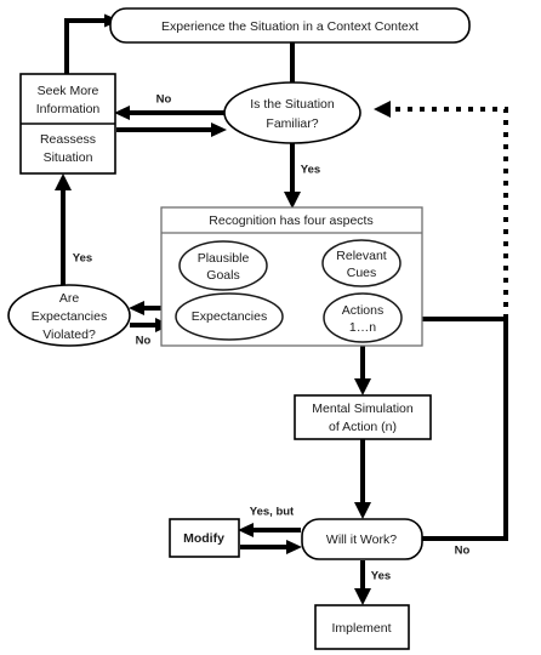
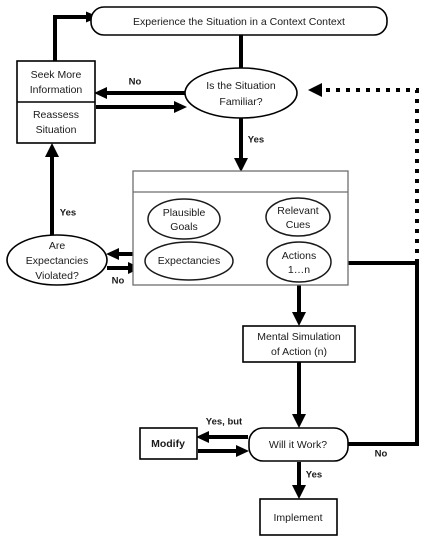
- Recognition has four aspects
  Experience the Situation in a Context Context
  Seek More
  Information
  Reassess
  Situation
  Is the Situation
  Familiar?
  Plausible
  Goals
  Relevant
  Cues
  Expectancies
  Actions
  1…n
  Are
  Expectancies
  Violated?
  Mental Simulation
  of Action (n)
  Will it Work?
  Modify
  Implement
  No
  Yes
  Yes
  No
  Yes, but
  No
  Yes
